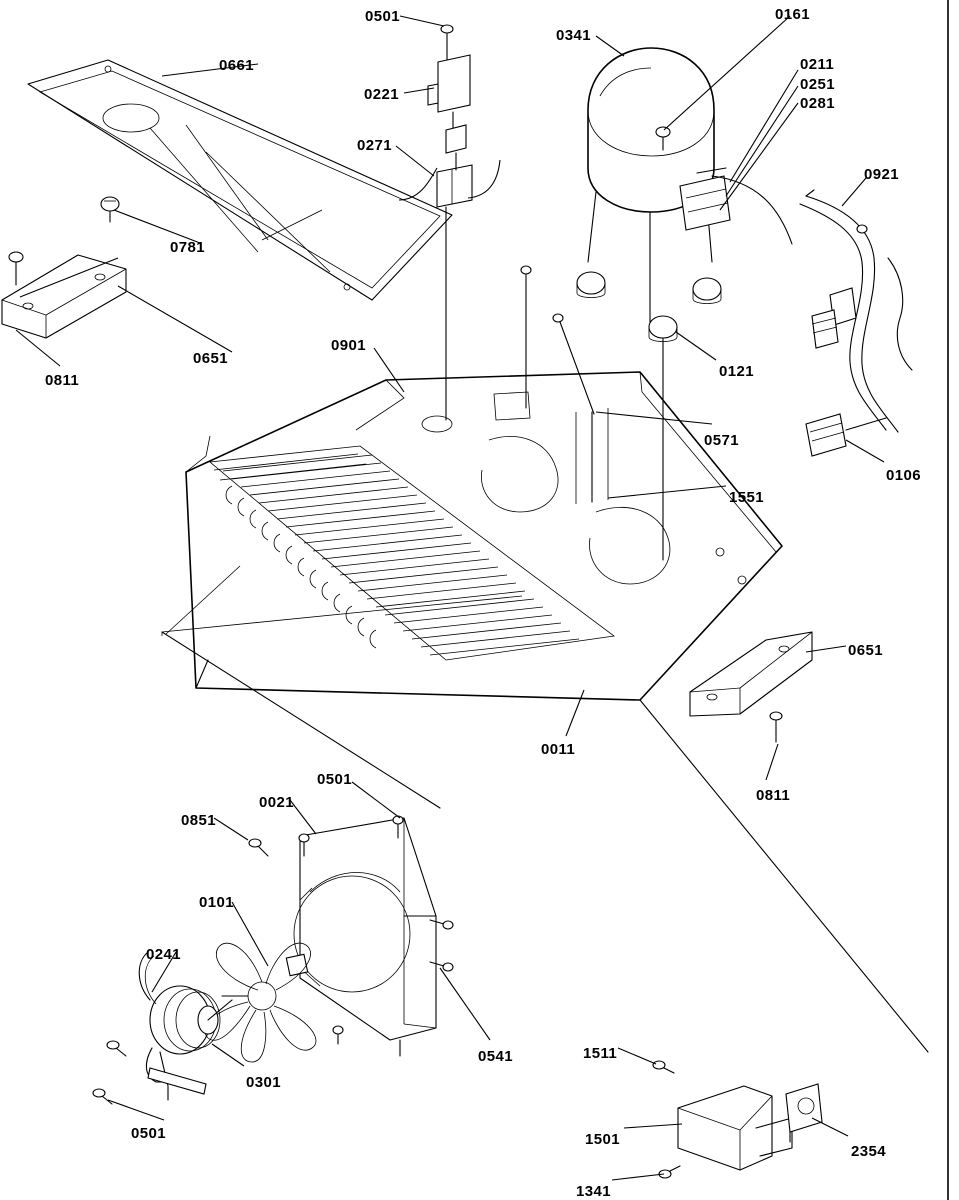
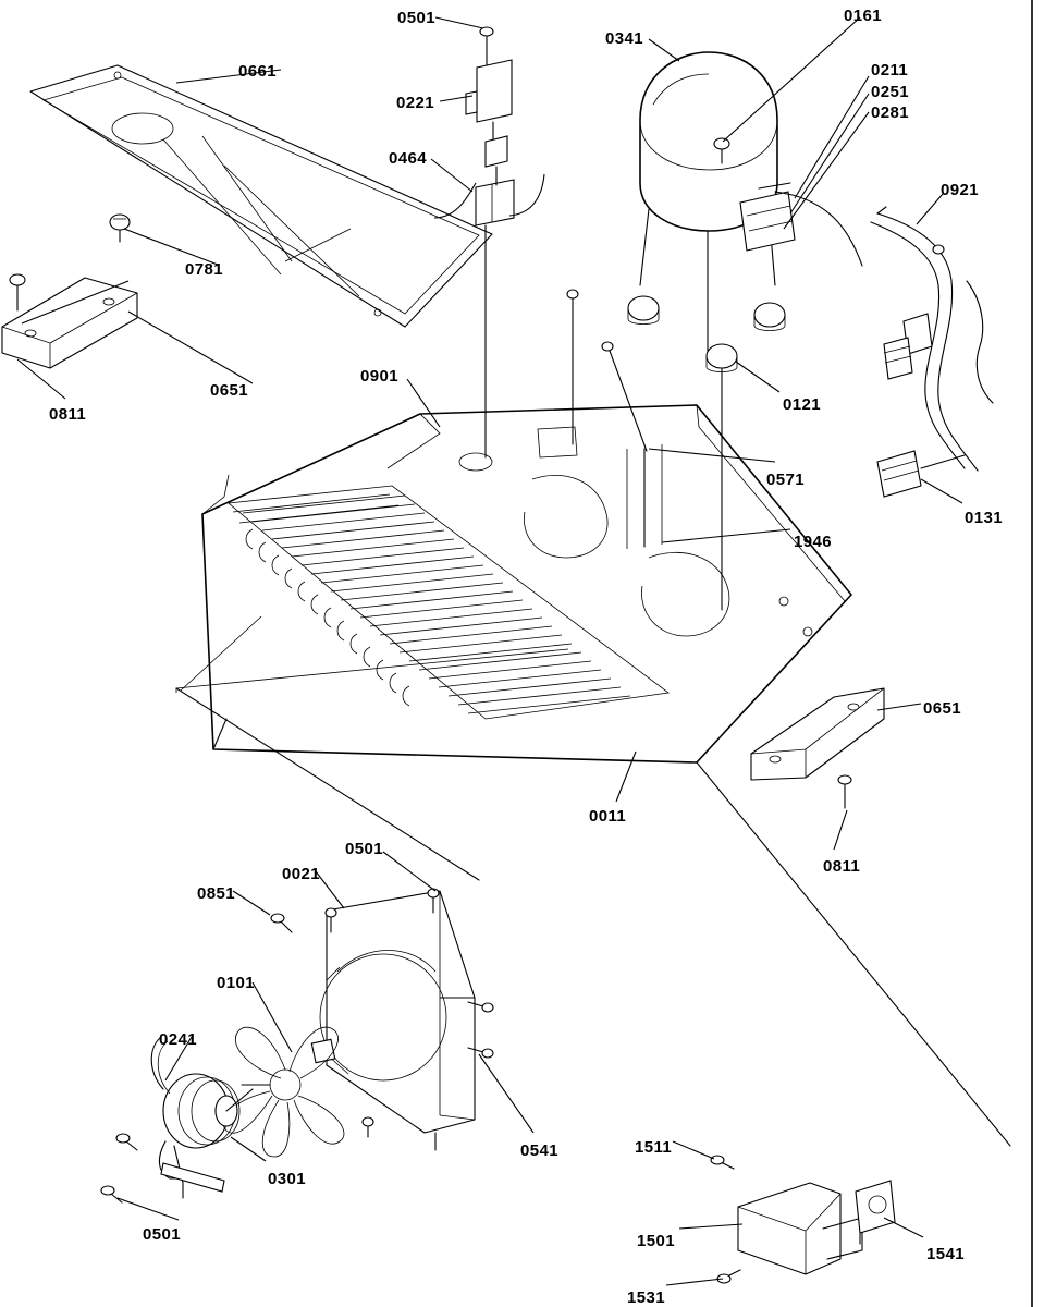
  0501
  0161
  0341
  0211
  0251
  0281
  0661
  0221
- 0271
+ 0464
  0921
  0781
  0651
  0811
  0121
  0901
  0571
- 0106
+ 0131
- 1551
+ 1946
  0651
  0011
  0811
  0501
  0021
  0851
  0101
  0241
  0301
  0541
  0501
  1511
  1501
- 2354
+ 1541
- 1341
+ 1531
